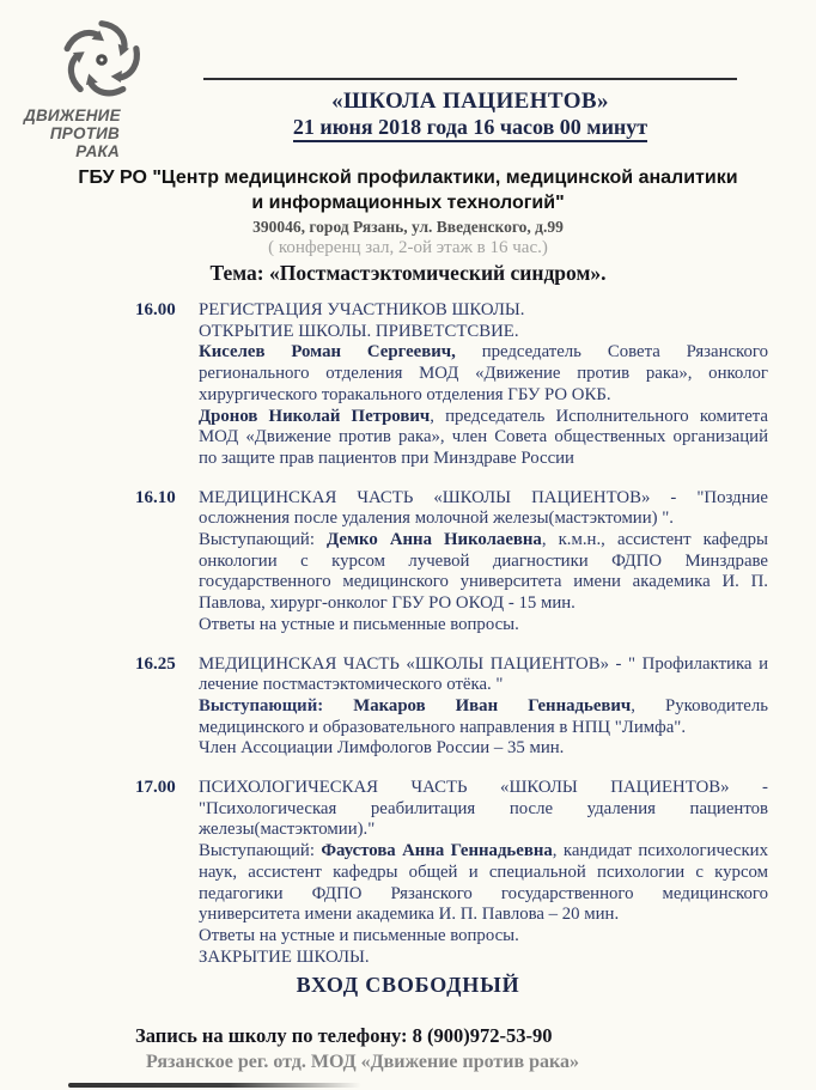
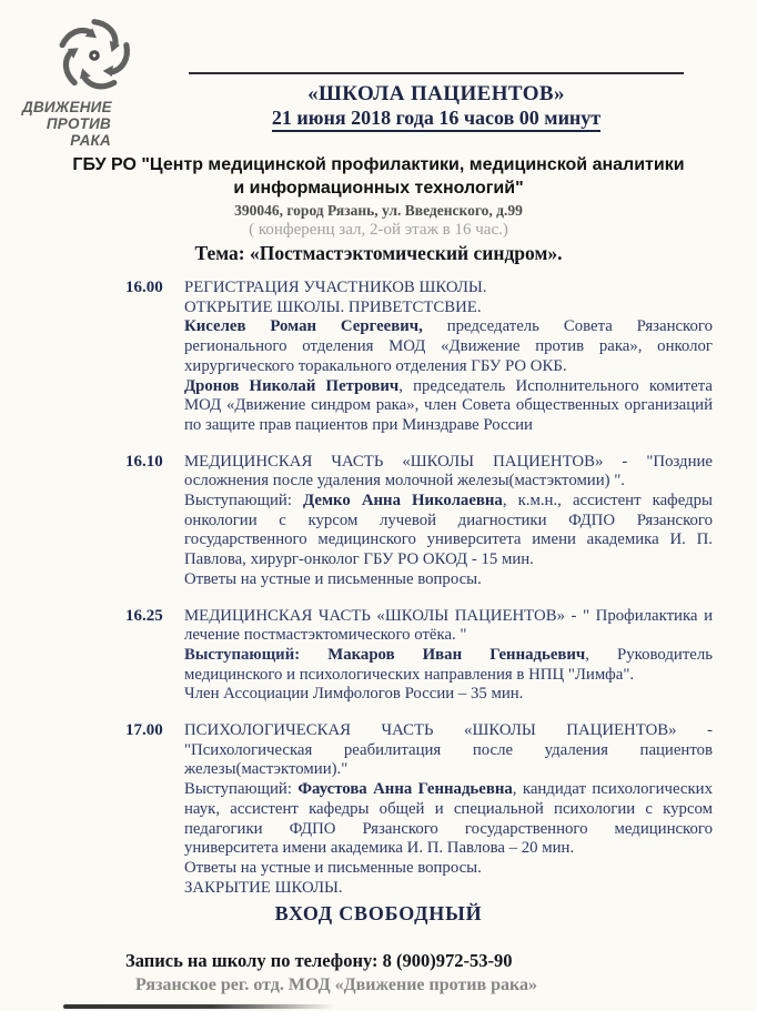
  ДВИЖЕНИЕ
  ПРОТИВ
  РАКА
  «ШКОЛА ПАЦИЕНТОВ»
  21 июня 2018 года 16 часов 00 минут
  ГБУ РО "Центр медицинской профилактики, медицинской аналитики
  и информационных технологий"
  390046, город Рязань, ул. Введенского, д.99
  ( конференц зал, 2-ой этаж в 16 час.)
  Тема: «Постмастэктомический синдром».
  16.00
  РЕГИСТРАЦИЯ УЧАСТНИКОВ ШКОЛЫ.
  ОТКРЫТИЕ ШКОЛЫ. ПРИВЕТСТСВИЕ.
  Киселев Роман Сергеевич, председатель Совета Рязанского регионального отделения МОД «Движение против рака», онколог хирургического торакального отделения ГБУ РО ОКБ.
- Дронов Николай Петрович, председатель Исполнительного комитета МОД «Движение против рака», член Совета общественных организаций по защите прав пациентов при Минздраве России
+ Дронов Николай Петрович, председатель Исполнительного комитета МОД «Движение синдром рака», член Совета общественных организаций по защите прав пациентов при Минздраве России
  16.10
  МЕДИЦИНСКАЯ ЧАСТЬ «ШКОЛЫ ПАЦИЕНТОВ» - "Поздние осложнения после удаления молочной железы(мастэктомии) ".
- Выступающий: Демко Анна Николаевна, к.м.н., ассистент кафедры онкологии с курсом лучевой диагностики ФДПО Минздраве государственного медицинского университета имени академика И. П. Павлова, хирург-онколог ГБУ РО ОКОД - 15 мин.
+ Выступающий: Демко Анна Николаевна, к.м.н., ассистент кафедры онкологии с курсом лучевой диагностики ФДПО Рязанского государственного медицинского университета имени академика И. П. Павлова, хирург-онколог ГБУ РО ОКОД - 15 мин.
  Ответы на устные и письменные вопросы.
  16.25
  МЕДИЦИНСКАЯ ЧАСТЬ «ШКОЛЫ ПАЦИЕНТОВ» - " Профилактика и лечение постмастэктомического отёка. "
- Выступающий: Макаров Иван Геннадьевич, Руководитель медицинского и образовательного направления в НПЦ "Лимфа".
+ Выступающий: Макаров Иван Геннадьевич, Руководитель медицинского и психологических направления в НПЦ "Лимфа".
  Член Ассоциации Лимфологов России – 35 мин.
  17.00
  ПСИХОЛОГИЧЕСКАЯ ЧАСТЬ «ШКОЛЫ ПАЦИЕНТОВ» - "Психологическая реабилитация после удаления пациентов железы(мастэктомии)."
  Выступающий: Фаустова Анна Геннадьевна, кандидат психологических наук, ассистент кафедры общей и специальной психологии с курсом педагогики ФДПО Рязанского государственного медицинского университета имени академика И. П. Павлова – 20 мин.
  Ответы на устные и письменные вопросы.
  ЗАКРЫТИЕ ШКОЛЫ.
  ВХОД СВОБОДНЫЙ
  Запись на школу по телефону: 8 (900)972-53-90
  Рязанское рег. отд. МОД «Движение против рака»
